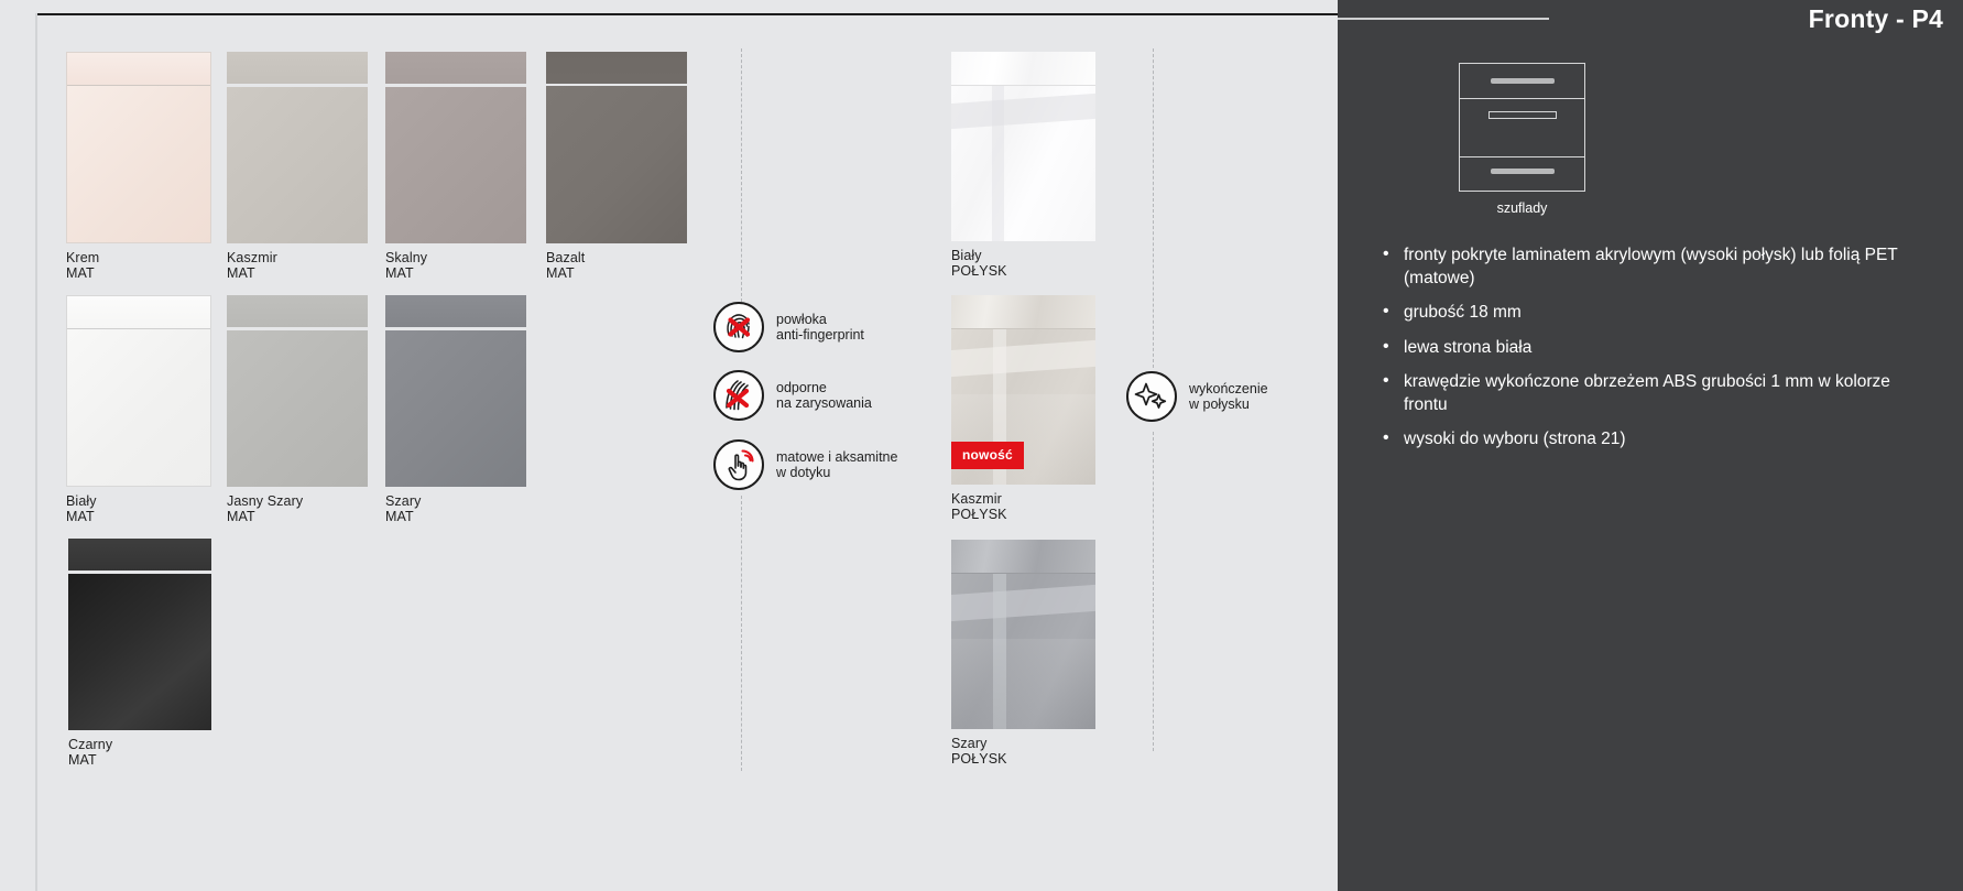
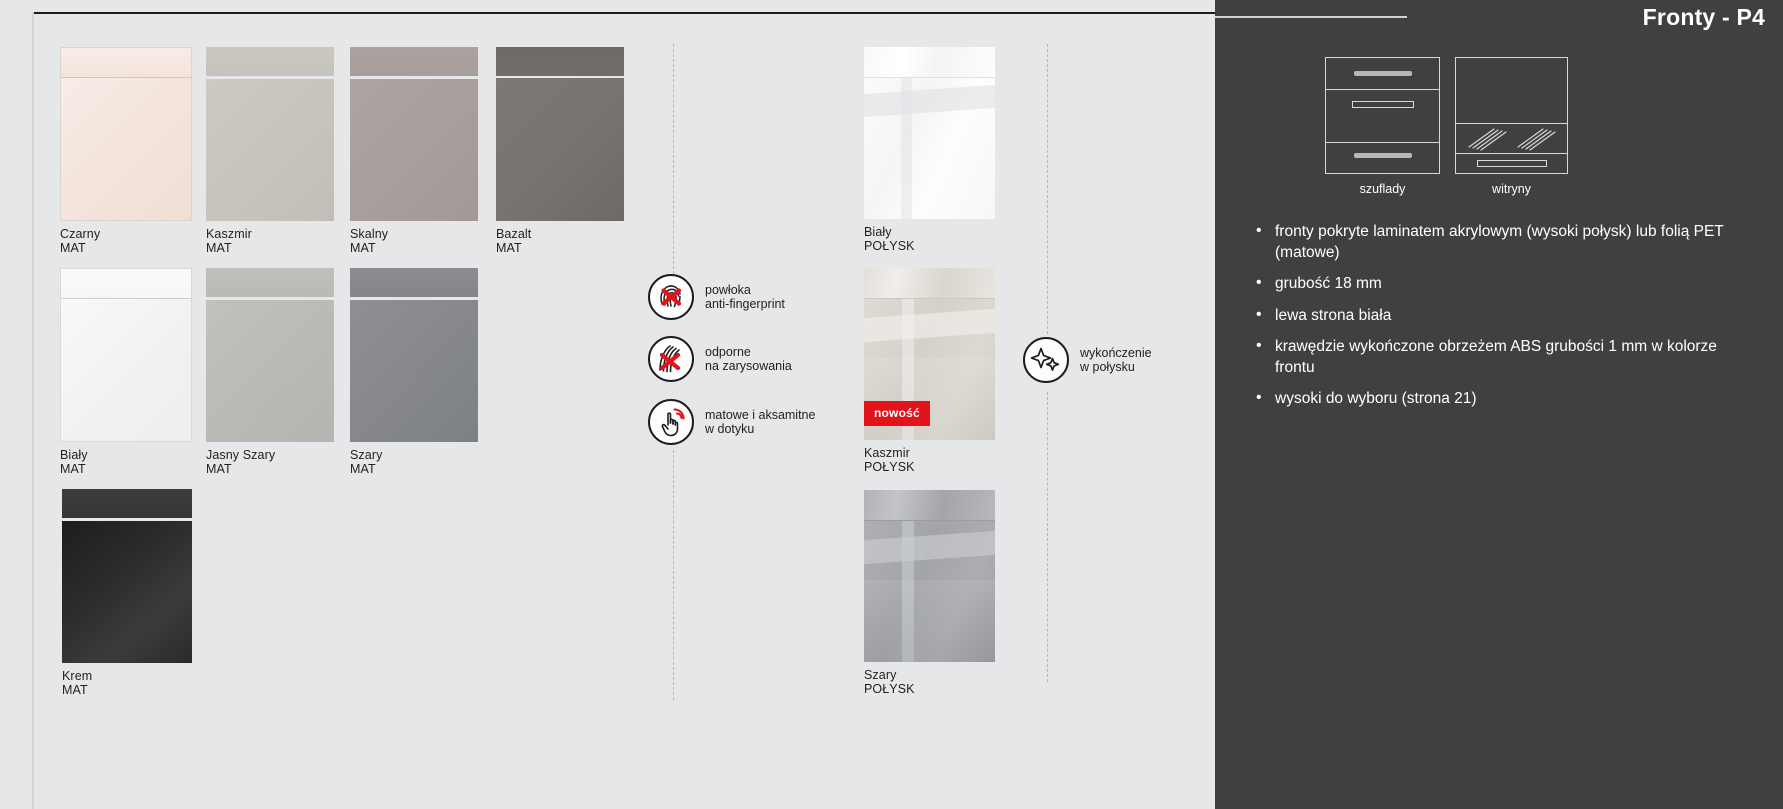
- Krem
+ Czarny
  MAT
  Kaszmir
  MAT
  Skalny
  MAT
  Bazalt
  MAT
  Biały
  MAT
  Jasny Szary
  MAT
  Szary
  MAT
- Czarny
+ Krem
  MAT
  powłoka
  anti-fingerprint
  odporne
  na zarysowania
  matowe i aksamitne
  w dotyku
  Biały
  POŁYSK
  nowość
  Kaszmir
  POŁYSK
  Szary
  POŁYSK
  wykończenie
  w połysku
  Fronty - P4
  szuflady
+ witryny
  fronty pokryte laminatem akrylowym (wysoki połysk) lub folią PET (matowe)
  grubość 18 mm
  lewa strona biała
  krawędzie wykończone obrzeżem ABS grubości 1 mm w kolorze frontu
  wysoki do wyboru (strona 21)
